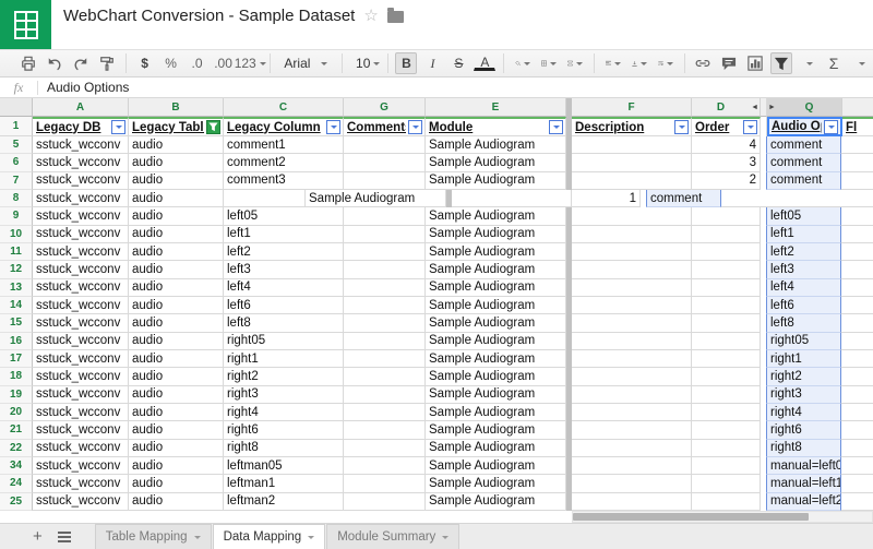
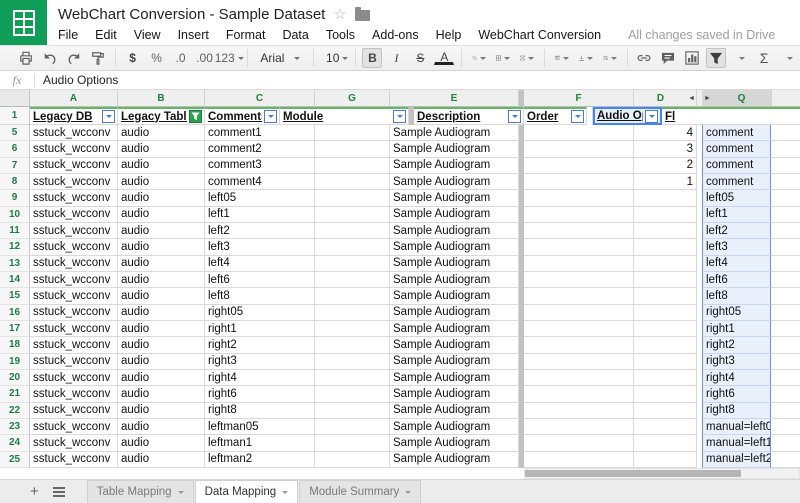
  WebChart Conversion - Sample Dataset
  ☆
+ File
+ Edit
+ View
+ Insert
+ Format
+ Data
+ Tools
+ Add-ons
+ Help
+ WebChart Conversion
+ All changes saved in Drive
  $
  %
  .0
  .00
  123
  Arial
  10
  B
  I
  S
  A
  Σ
  fx
  Audio Options
  A
  B
  C
  G
  E
  F
  D
  Q
  1
  Legacy DB
  Legacy Tabl
- Legacy Column
  Comment
  Module
  Description
  Order
  Fl
  5
  sstuck_wcconv
  audio
  comment1
  Sample Audiogram
  4
  comment
  6
  sstuck_wcconv
  audio
  comment2
  Sample Audiogram
  3
  comment
  7
  sstuck_wcconv
  audio
  comment3
  Sample Audiogram
  2
  comment
  8
  sstuck_wcconv
  audio
+ comment4
  Sample Audiogram
  1
  comment
  9
  sstuck_wcconv
  audio
  left05
  Sample Audiogram
  left05
  10
  sstuck_wcconv
  audio
  left1
  Sample Audiogram
  left1
  11
  sstuck_wcconv
  audio
  left2
  Sample Audiogram
  left2
  12
  sstuck_wcconv
  audio
  left3
  Sample Audiogram
  left3
  13
  sstuck_wcconv
  audio
  left4
  Sample Audiogram
  left4
  14
  sstuck_wcconv
  audio
  left6
  Sample Audiogram
  left6
  15
  sstuck_wcconv
  audio
  left8
  Sample Audiogram
  left8
  16
  sstuck_wcconv
  audio
  right05
  Sample Audiogram
  right05
  17
  sstuck_wcconv
  audio
  right1
  Sample Audiogram
  right1
  18
  sstuck_wcconv
  audio
  right2
  Sample Audiogram
  right2
  19
  sstuck_wcconv
  audio
  right3
  Sample Audiogram
  right3
  20
  sstuck_wcconv
  audio
  right4
  Sample Audiogram
  right4
  21
  sstuck_wcconv
  audio
  right6
  Sample Audiogram
  right6
  22
  sstuck_wcconv
  audio
  right8
  Sample Audiogram
  right8
- 34
+ 23
  sstuck_wcconv
  audio
  leftman05
  Sample Audiogram
  manual=left0
  24
  sstuck_wcconv
  audio
  leftman1
  Sample Audiogram
  manual=left1
  25
  sstuck_wcconv
  audio
  leftman2
  Sample Audiogram
  manual=left2
  +
  Table Mapping
  Data Mapping
  Module Summary
